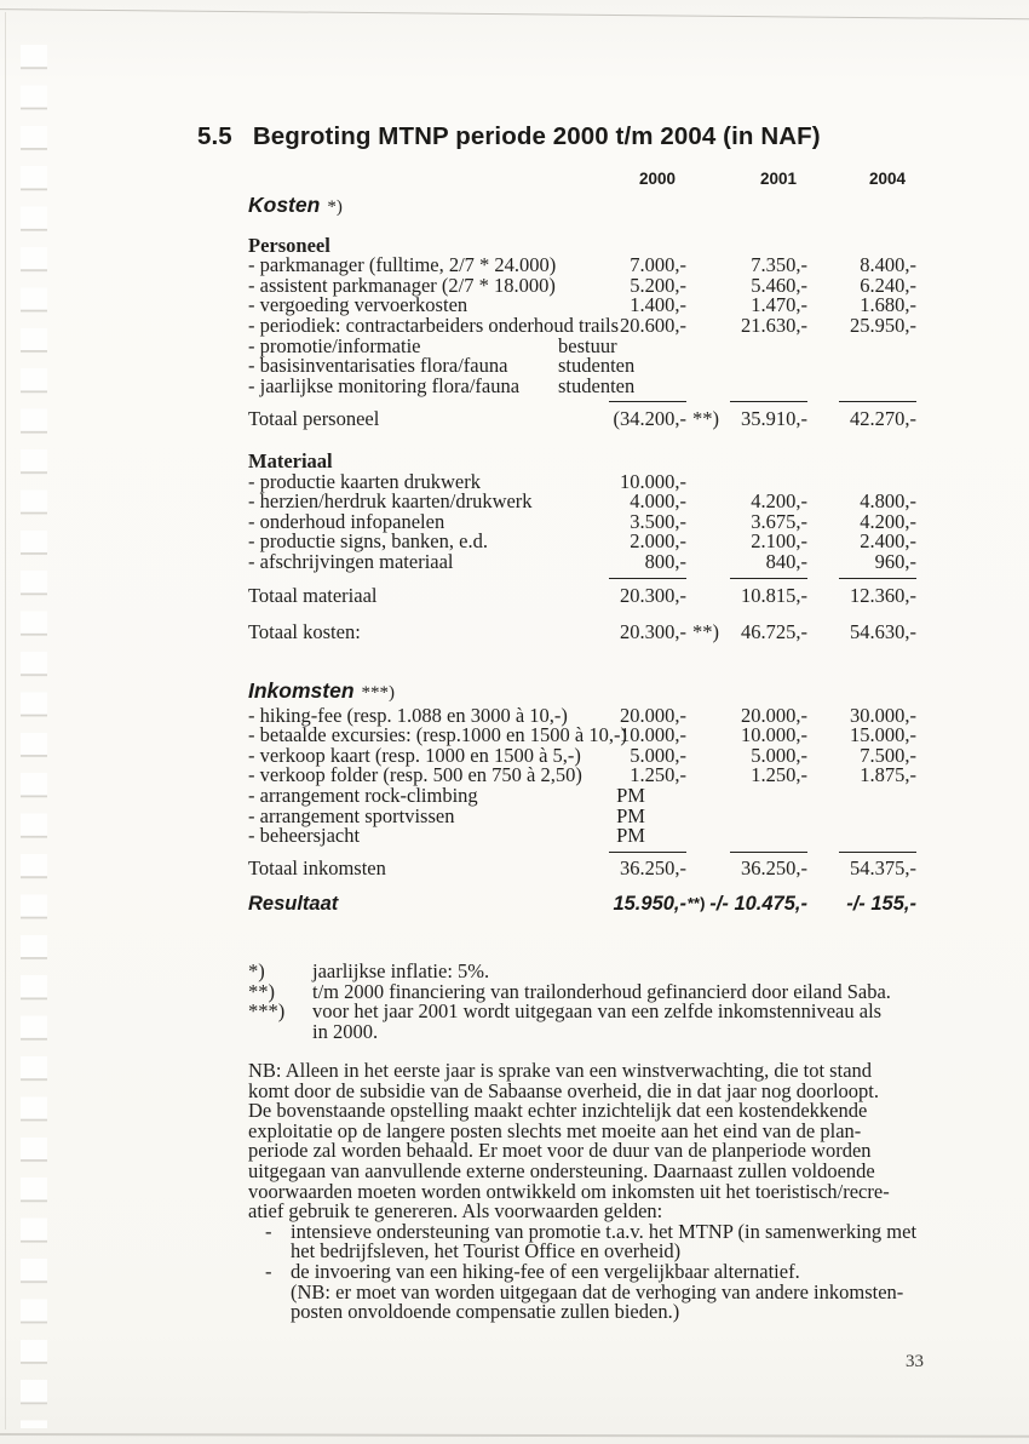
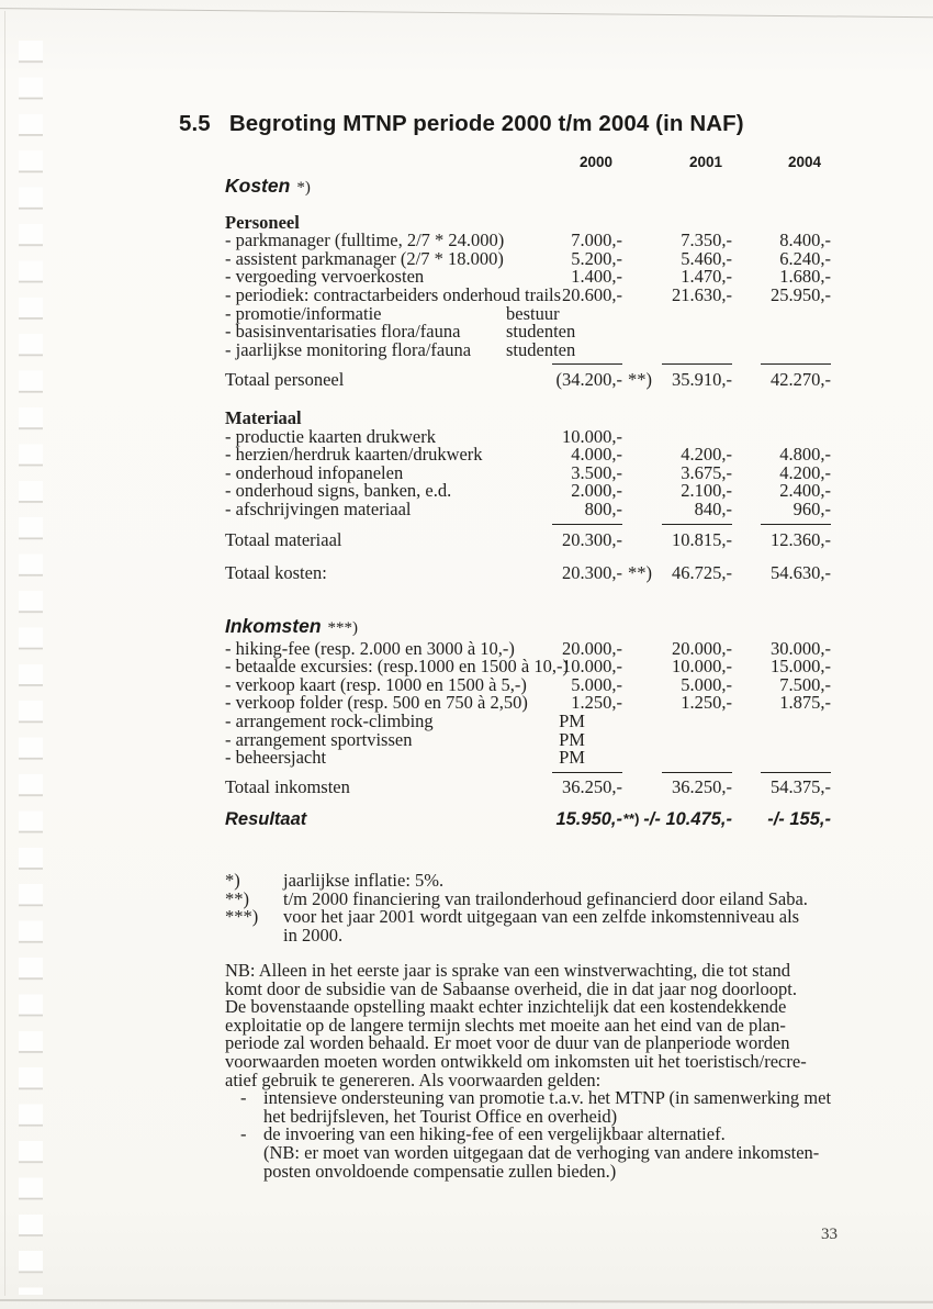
  5.5
  Begroting MTNP periode 2000 t/m 2004 (in NAF)
  2000
  2001
  2004
  Kosten *)
  Personeel
  - parkmanager (fulltime, 2/7 * 24.000)
  7.000,-
  7.350,-
  8.400,-
  - assistent parkmanager (2/7 * 18.000)
  5.200,-
  5.460,-
  6.240,-
  - vergoeding vervoerkosten
  1.400,-
  1.470,-
  1.680,-
  - periodiek: contractarbeiders onderhoud
  20.600,-
  21.630,-
  25.950,-
  - promotie/informatie
  bestuur
  - basisinventarisaties flora/fauna
  studenten
  - jaarlijkse monitoring flora/fauna
  studenten
  Totaal personeel
  (34.200,-
  **)
  35.910,-
  42.270,-
  Materiaal
  - productie kaarten drukwerk
  10.000,-
  - herzien/herdruk kaarten/drukwerk
  4.000,-
  4.200,-
  4.800,-
  - onderhoud infopanelen
  3.500,-
  3.675,-
  4.200,-
- - productie signs, banken, e.d.
+ - onderhoud signs, banken, e.d.
  2.000,-
  2.100,-
  2.400,-
  - afschrijvingen materiaal
  800,-
  840,-
  960,-
  Totaal materiaal
  20.300,-
  10.815,-
  12.360,-
  Totaal kosten:
  20.300,-
  **)
  46.725,-
  54.630,-
  Inkomsten ***)
- - hiking-fee (resp. 1.088 en 3000 à 10,-)
+ - hiking-fee (resp. 2.000 en 3000 à 10,-)
  20.000,-
  20.000,-
  30.000,-
  - betaalde excursies: (resp.1000 en 1500
  10.000,-
  10.000,-
  15.000,-
  - verkoop kaart (resp. 1000 en 1500 à 5,-
  5.000,-
  5.000,-
  7.500,-
  - verkoop folder (resp. 500 en 750 à 2,50
  1.250,-
  1.250,-
  1.875,-
  - arrangement rock-climbing
  PM
  - arrangement sportvissen
  PM
  - beheersjacht
  PM
  Totaal inkomsten
  36.250,-
  36.250,-
  54.375,-
  Resultaat
  15.950,-
  **)
  -/- 10.475,-
  -/- 155,-
  *)
  jaarlijkse inflatie: 5%.
  **)
  t/m 2000 financiering van trailonderhoud gefinancierd door eiland Saba.
  ***)
  voor het jaar 2001 wordt uitgegaan van een zelfde inkomstenniveau als
  in 2000.
  NB: Alleen in het eerste jaar is sprake van een winstverwachting, die tot stand
  komt door de subsidie van de Sabaanse overheid, die in dat jaar nog doorloopt.
  De bovenstaande opstelling maakt echter inzichtelijk dat een kostendekkende
- exploitatie op de langere posten slechts met moeite aan het eind van de plan-
+ exploitatie op de langere termijn slechts met moeite aan het eind van de plan-
  periode zal worden behaald. Er moet voor de duur van de planperiode worden
- uitgegaan van aanvullende externe ondersteuning. Daarnaast zullen voldoende
  voorwaarden moeten worden ontwikkeld om inkomsten uit het toeristisch/recre-
  atief gebruik te genereren. Als voorwaarden gelden:
  -
  intensieve ondersteuning van promotie t.a.v. het MTNP (in samenwerking met
  het bedrijfsleven, het Tourist Office en overheid)
  -
  de invoering van een hiking-fee of een vergelijkbaar alternatief.
  (NB: er moet van worden uitgegaan dat de verhoging van andere inkomsten-
  posten onvoldoende compensatie zullen bieden.)
  33
